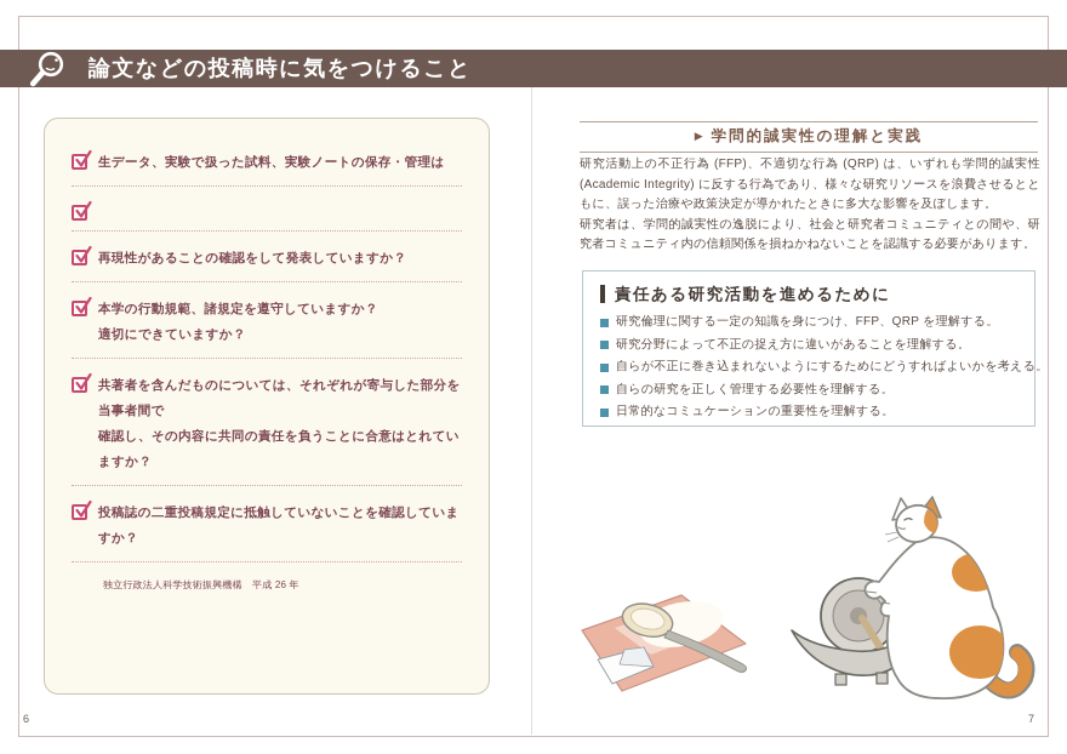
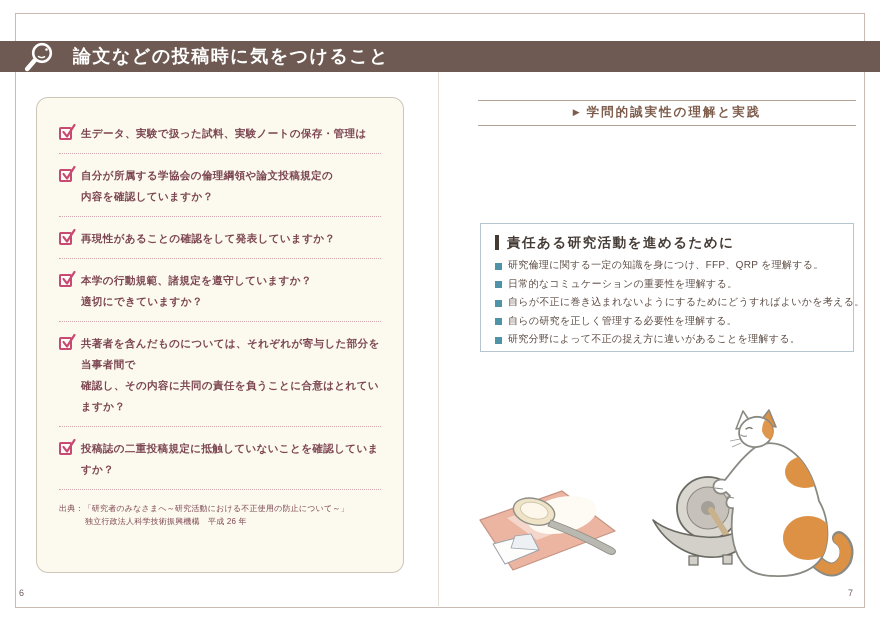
  論文などの投稿時に気をつけること
  生データ、実験で扱った試料、実験ノートの保存・管理は
+ 自分が所属する学協会の倫理綱領や論文投稿規定の
+ 内容を確認していますか？
  再現性があることの確認をして発表していますか？
  本学の行動規範、諸規定を遵守していますか？
  適切にできていますか？
  共著者を含んだものについては、それぞれが寄与した部分を当事者間で
  確認し、その内容に共同の責任を負うことに合意はとれていますか？
  投稿誌の二重投稿規定に抵触していないことを確認していますか？
+ 出典：「研究者のみなさまへ～研究活動における不正使用の防止について～」
  独立行政法人科学技術振興機構 平成 26 年
  ▶ 学問的誠実性の理解と実践
- 研究活動上の不正行為 (FFP)、不適切な行為 (QRP) は、いずれも学問的誠実性 (Academic Integrity) に反する行為であり、様々な研究リソースを浪費させるとともに、誤った治療や政策決定が導かれたときに多大な影響を及ぼします。
- 研究者は、学問的誠実性の逸脱により、社会と研究者コミュニティとの間や、研究者コミュニティ内の信頼関係を損ねかねないことを認識する必要があります。
  責任ある研究活動を進めるために
  研究倫理に関する一定の知識を身につけ、FFP、QRP を理解する。
- 研究分野によって不正の捉え方に違いがあることを理解する。
+ 日常的なコミュケーションの重要性を理解する。
  自らが不正に巻き込まれないようにするためにどうすればよいかを考える。
  自らの研究を正しく管理する必要性を理解する。
- 日常的なコミュケーションの重要性を理解する。
+ 研究分野によって不正の捉え方に違いがあることを理解する。
  6
  7
